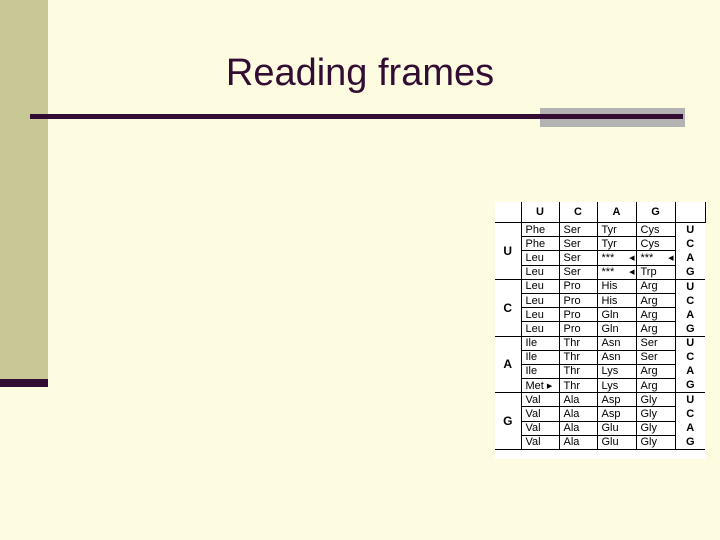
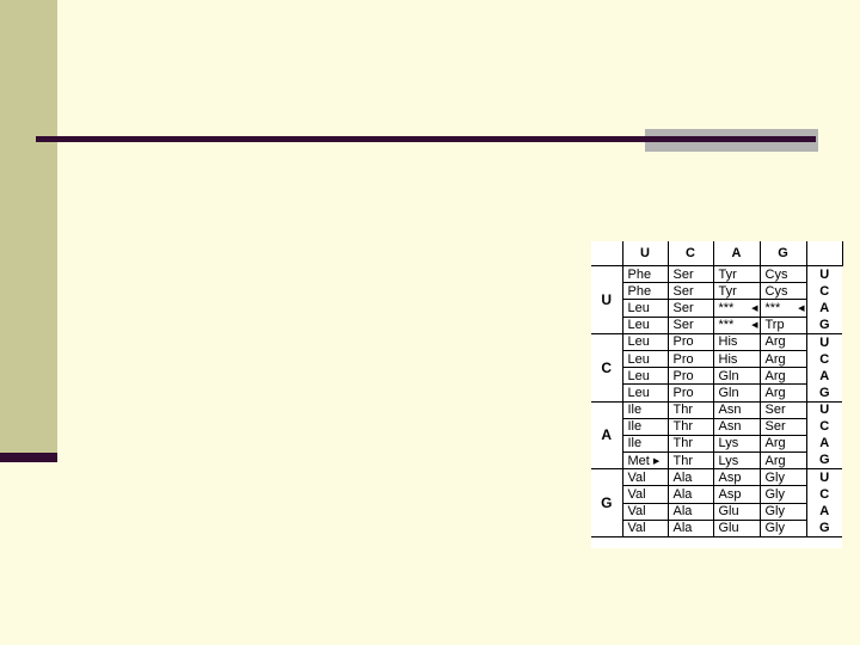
- Reading frames
  	U	C	A	G
  U	Phe	Ser	Tyr	Cys	U
  Phe	Ser	Tyr	Cys	C
  Leu	Ser	◀***	◀***	A
  Leu	Ser	◀***	Trp	G
  C	Leu	Pro	His	Arg	U
  Leu	Pro	His	Arg	C
  Leu	Pro	Gln	Arg	A
  Leu	Pro	Gln	Arg	G
  A	Ile	Thr	Asn	Ser	U
  Ile	Thr	Asn	Ser	C
  Ile	Thr	Lys	Arg	A
  Met ▶	Thr	Lys	Arg	G
  G	Val	Ala	Asp	Gly	U
  Val	Ala	Asp	Gly	C
  Val	Ala	Glu	Gly	A
  Val	Ala	Glu	Gly	G
